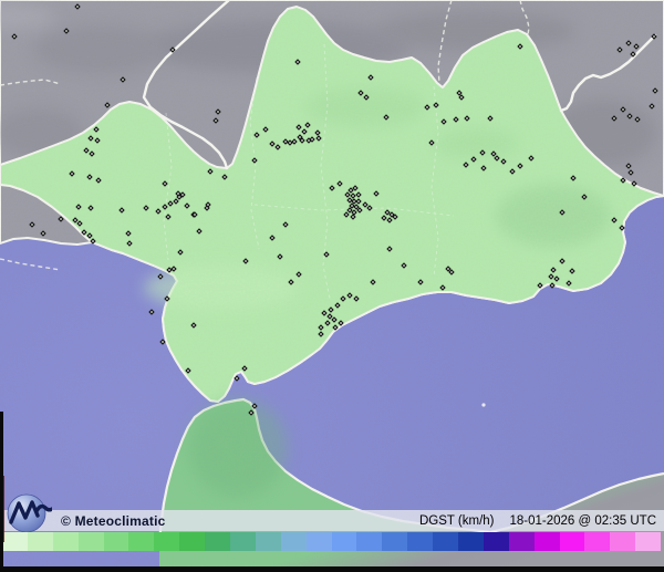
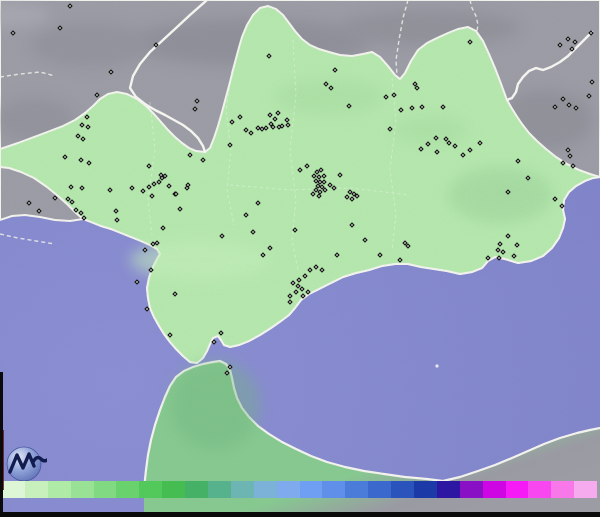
- © Meteoclimatic
- DGST (km/h)
- 18-01-2026 @ 02:35 UTC
